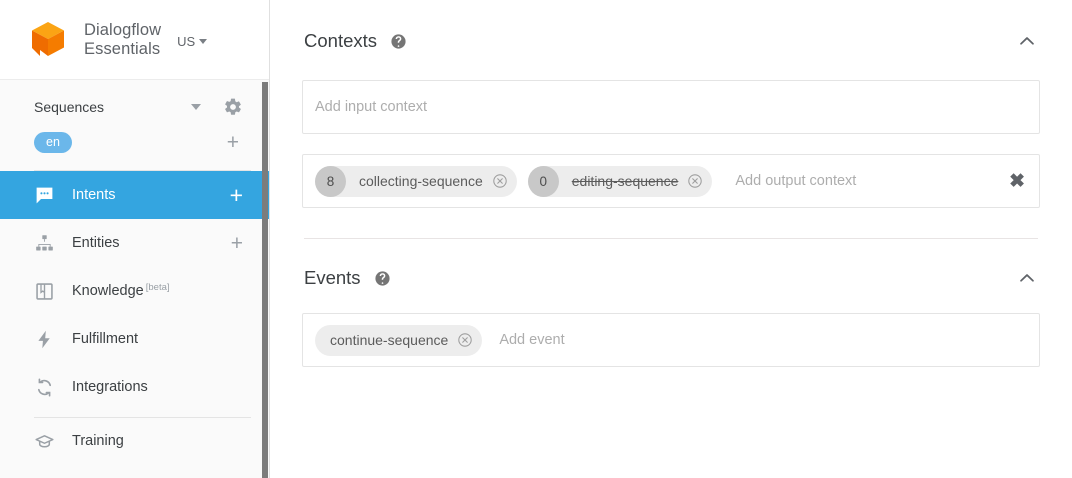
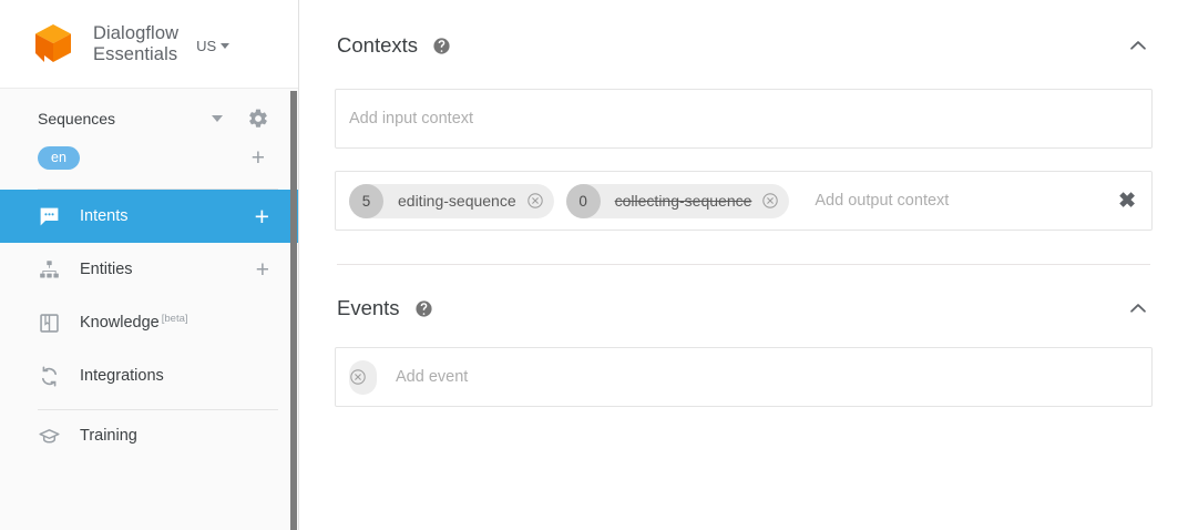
  Dialogflow
  Essentials
  US
  Sequences
  en
  +
  Intents
  +
  Entities
  +
  Knowledge
  [beta]
- Fulfillment
  Integrations
  Training
  Contexts
  Add input context
- 8
+ 5
- collecting-sequence
+ editing-sequence
  0
- editing-sequence
+ collecting-sequence
  Add output context
  ✖
  Events
- continue-sequence
  Add event
